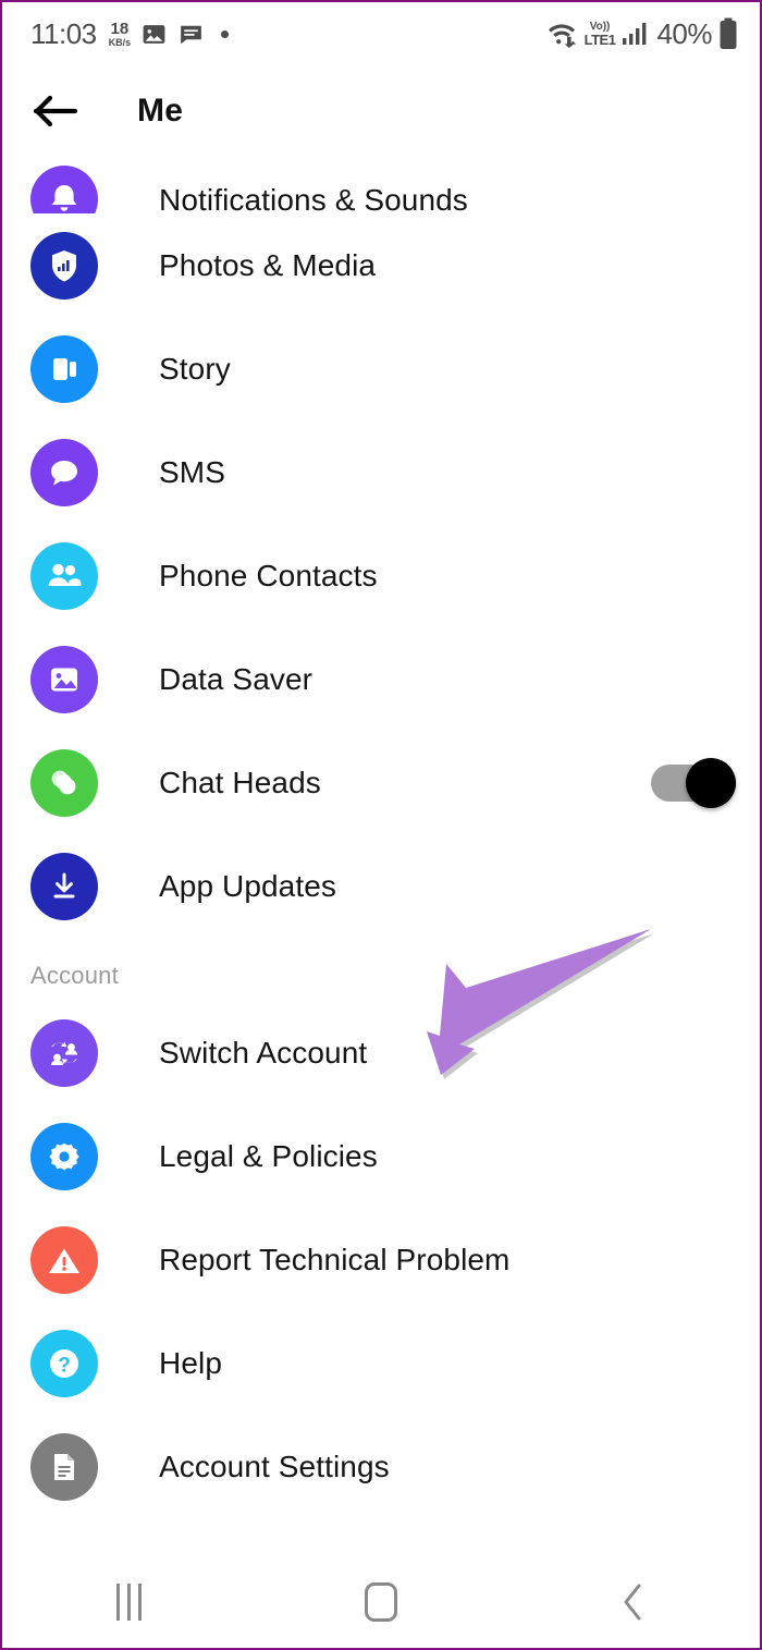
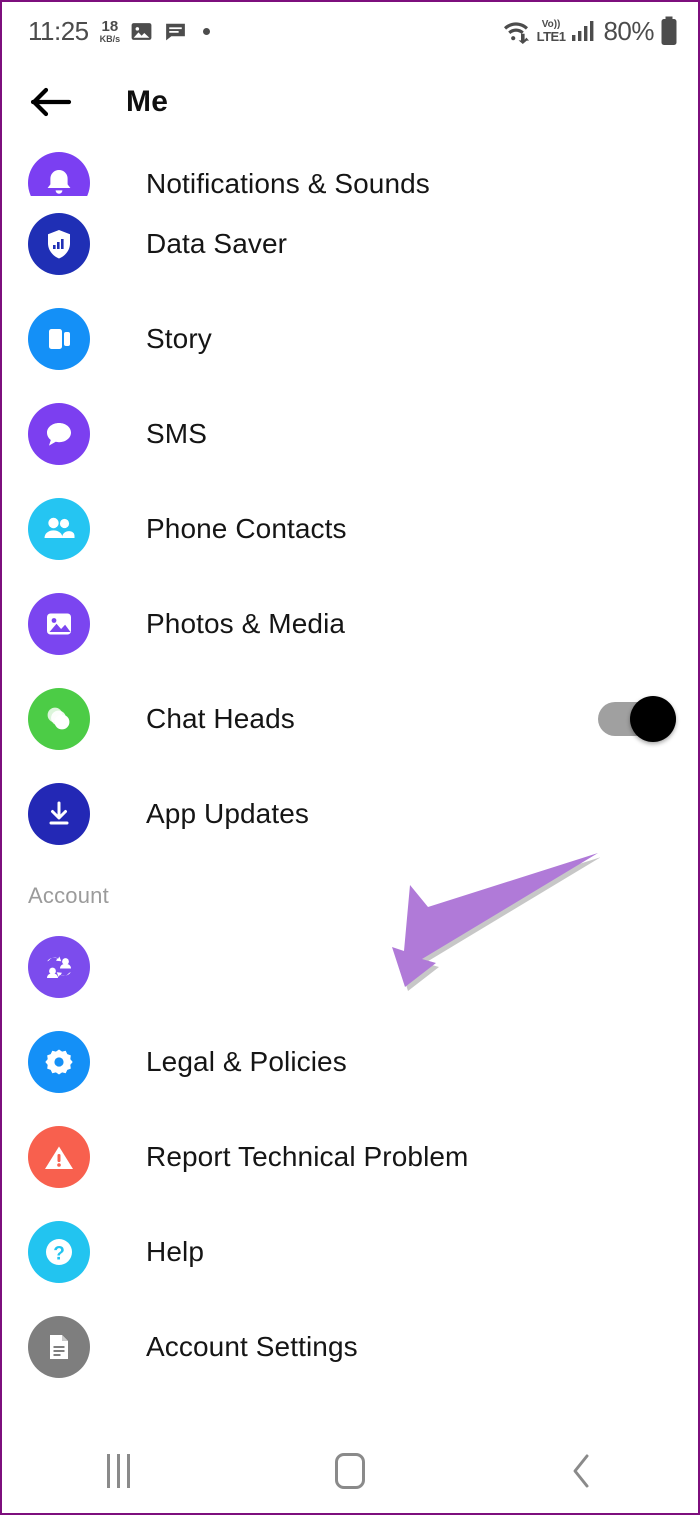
- 11:03
+ 11:25
  18
  KB/s
  Vo))
  LTE1
- 40%
+ 80%
  Me
  Notifications & Sounds
- Photos & Media
+ Data Saver
  Story
  SMS
  Phone Contacts
- Data Saver
+ Photos & Media
  Chat Heads
  App Updates
  Account
- Switch Account
  Legal & Policies
  Report Technical Problem
  ?
  Help
  Account Settings
